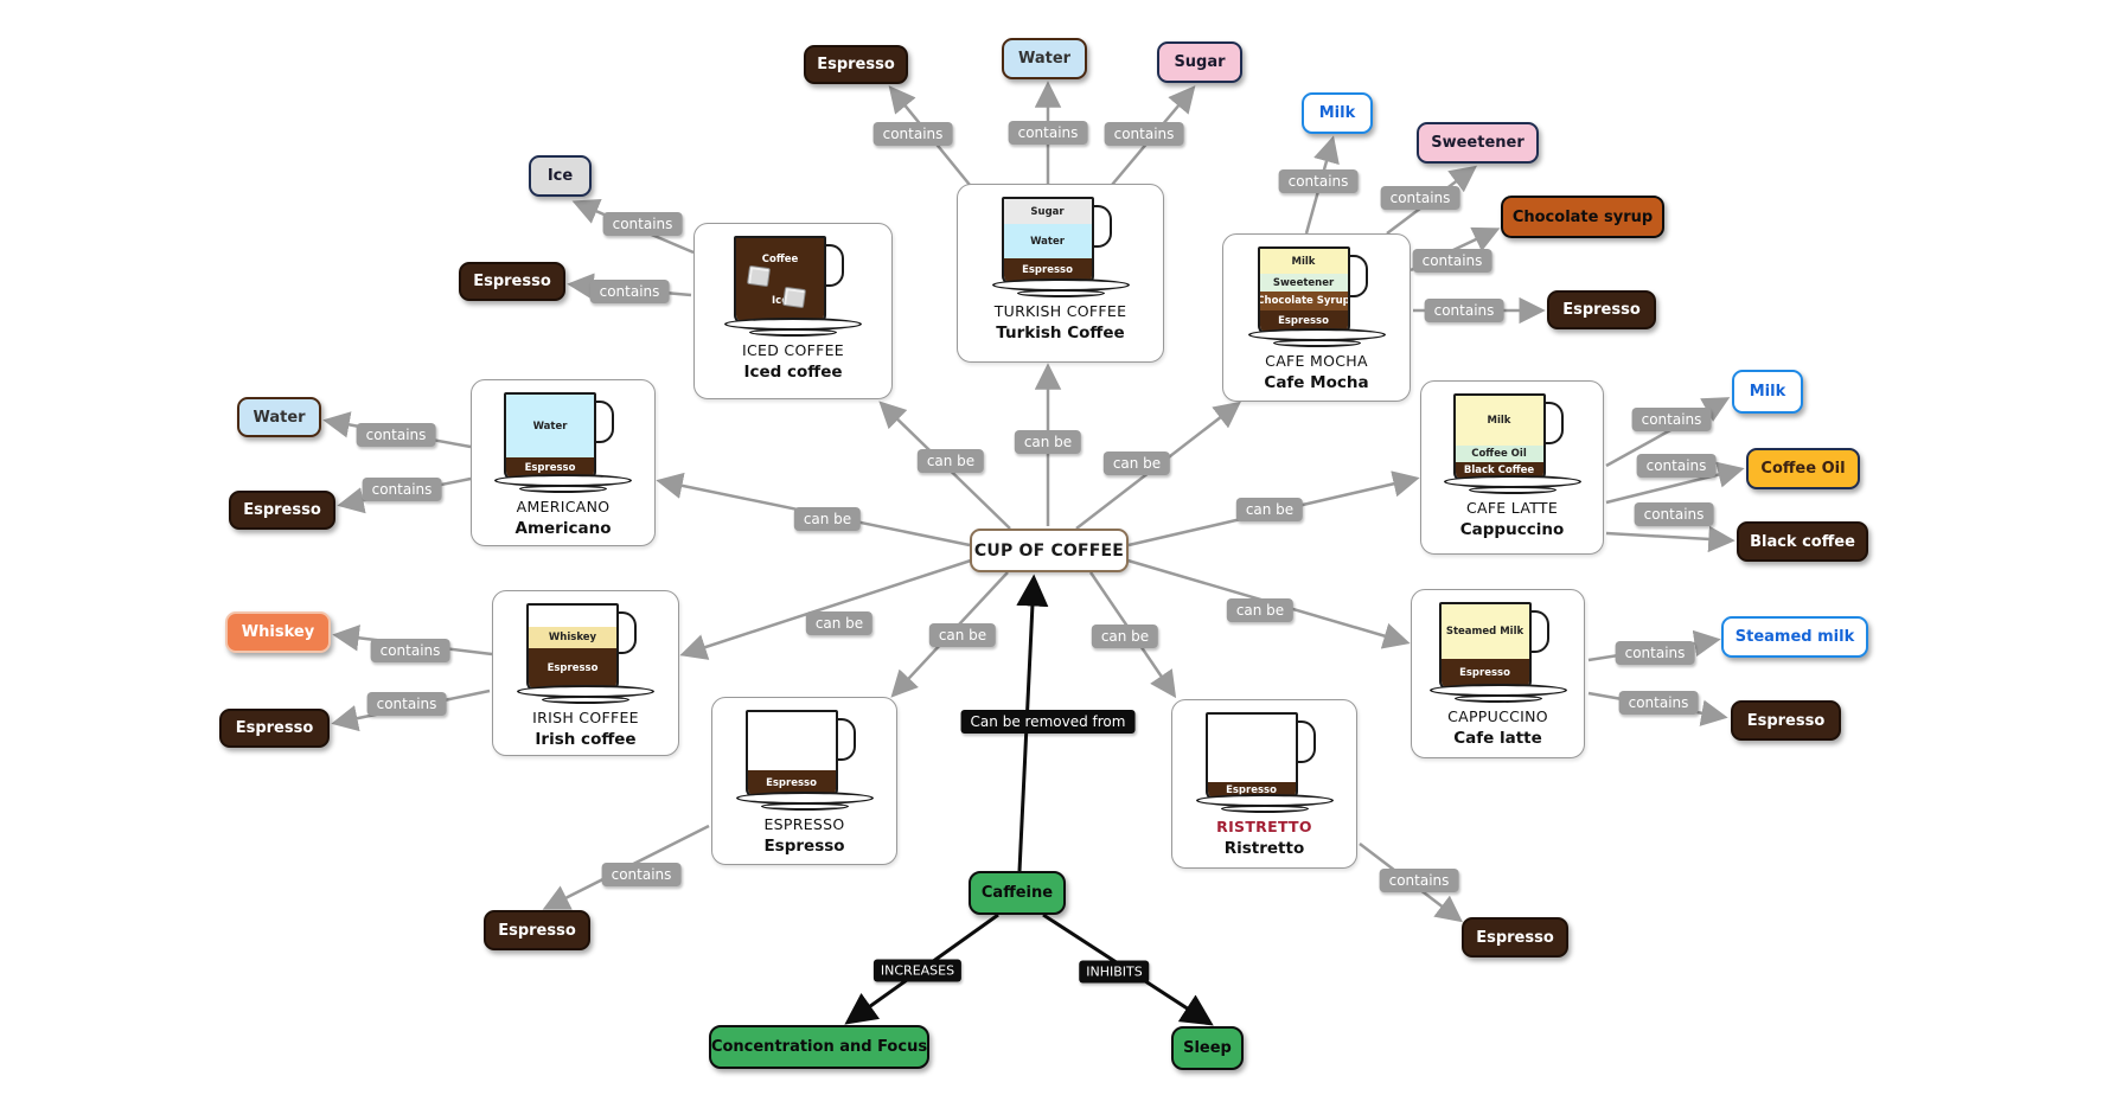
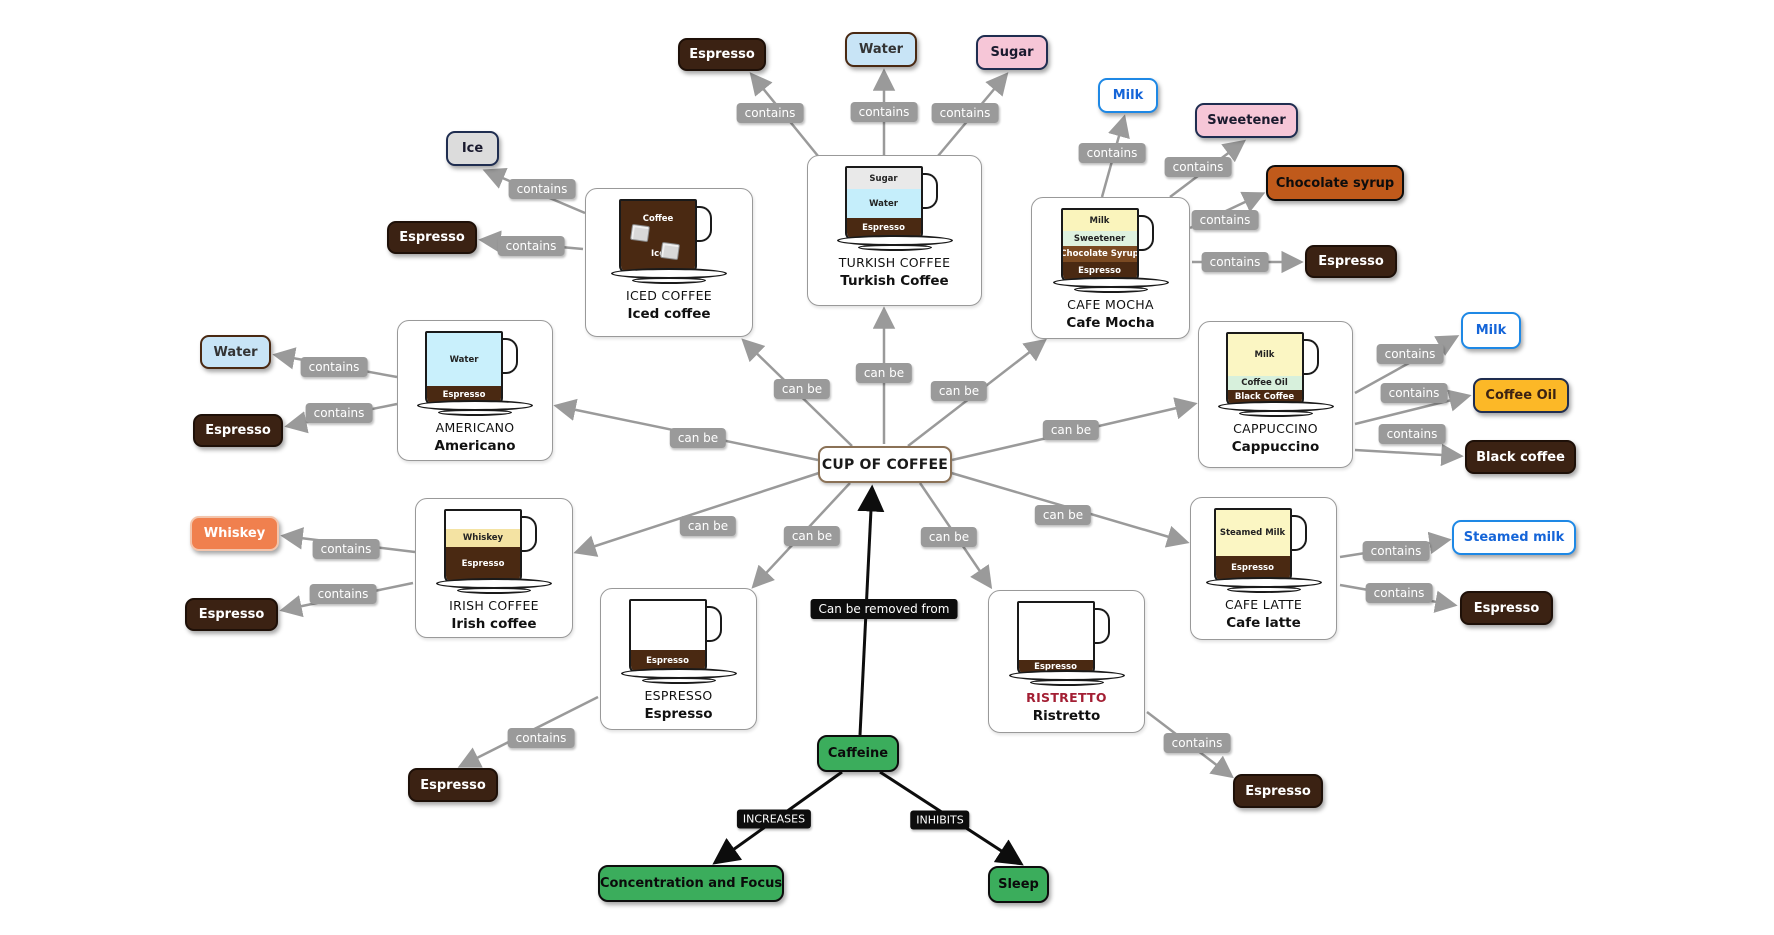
  Coffee
  ICED COFFEE
  Iced coffee
  Sugar
  Water
  Espresso
  TURKISH COFFEE
  Turkish Coffee
  Milk
  Sweetener
  Chocolate Syrup
  Espresso
  CAFE MOCHA
  Cafe Mocha
  Water
  Espresso
  AMERICANO
  Americano
  Milk
  Coffee Oil
  Black Coffee
- CAFE LATTE
+ CAPPUCCINO
  Cappuccino
  Whiskey
  Espresso
  IRISH COFFEE
  Irish coffee
  Espresso
  ESPRESSO
  Espresso
  Espresso
  RISTRETTO
  Ristretto
  Steamed Milk
  Espresso
- CAPPUCCINO
+ CAFE LATTE
  Cafe latte
  contains
  contains
  contains
  contains
  contains
  contains
  contains
  contains
  contains
  contains
  contains
  contains
  contains
  contains
  contains
  contains
  contains
  contains
  contains
  contains
  can be
  can be
  can be
  can be
  can be
  can be
  can be
  can be
  can be
  Can be removed from
  INCREASES
  INHIBITS
  Espresso
  Water
  Sugar
  Milk
  Sweetener
  Chocolate syrup
  Espresso
  Ice
  Espresso
  Water
  Espresso
  Milk
  Coffee Oil
  Black coffee
  Whiskey
  Espresso
  Steamed milk
  Espresso
  Espresso
  Espresso
  CUP OF COFFEE
  Caffeine
  Concentration and Focus
  Sleep
